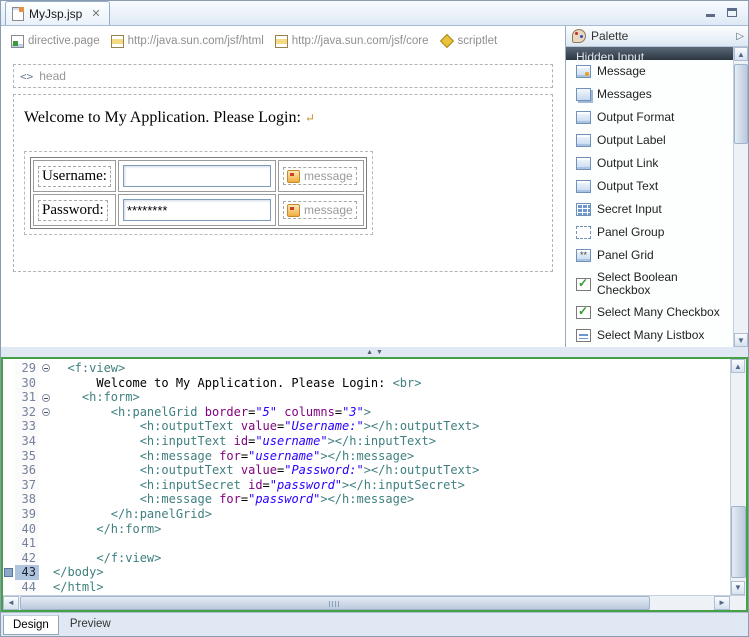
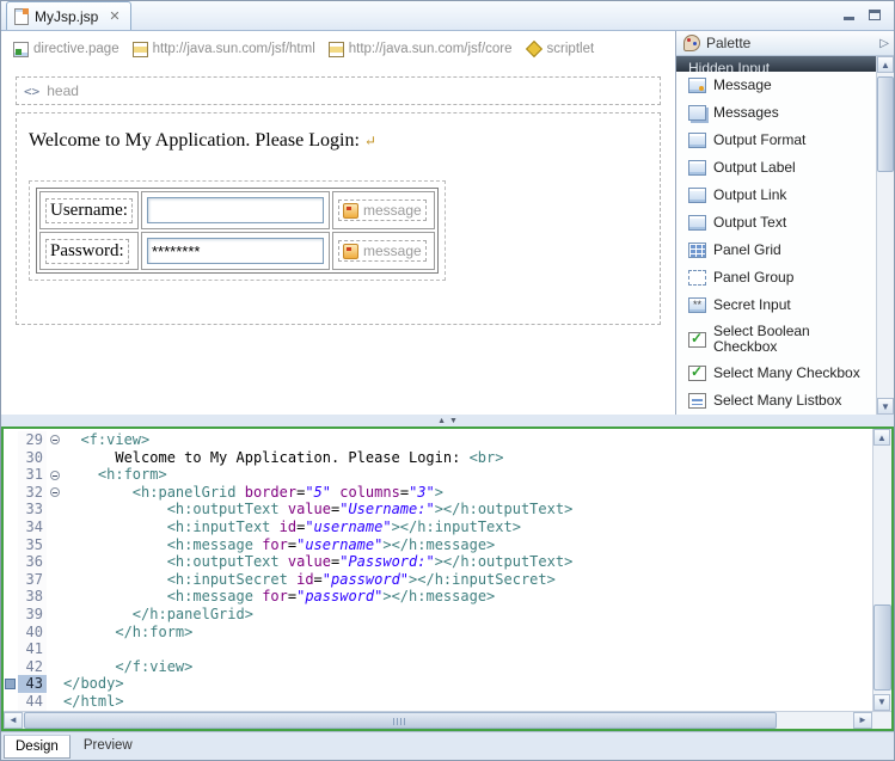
  MyJsp.jsp
  ✕
  directive.page
  http://java.sun.com/jsf/html
  http://java.sun.com/jsf/core
  scriptlet
  <>
  head
  Welcome to My Application. Please Login:
  Username:		message
  Password:	********	message
  Palette
  ▷
  Hidden Input
  Message
  Messages
  Output Format
  Output Label
  Output Link
  Output Text
- Secret Input
+ Panel Grid
  Panel Group
- Panel Grid
+ Secret Input
  Select Boolean Checkbox
  Select Many Checkbox
  Select Many Listbox
  ▲
  ▼
  29
  <f:view>
  30
  Welcome to My Application. Please Login: <br>
  31
  <h:form>
  32
  <h:panelGrid border="5" columns="3">
  33
  <h:outputText value="Username:"></h:outputText>
  34
  <h:inputText id="username"></h:inputText>
  35
  <h:message for="username"></h:message>
  36
  <h:outputText value="Password:"></h:outputText>
  37
  <h:inputSecret id="password"></h:inputSecret>
  38
  <h:message for="password"></h:message>
  39
  </h:panelGrid>
  40
  </h:form>
  41
  42
  </f:view>
  43
  </body>
  44
  </html>
  ▲
  ▼
  ◄
  ►
  Design
  Preview
